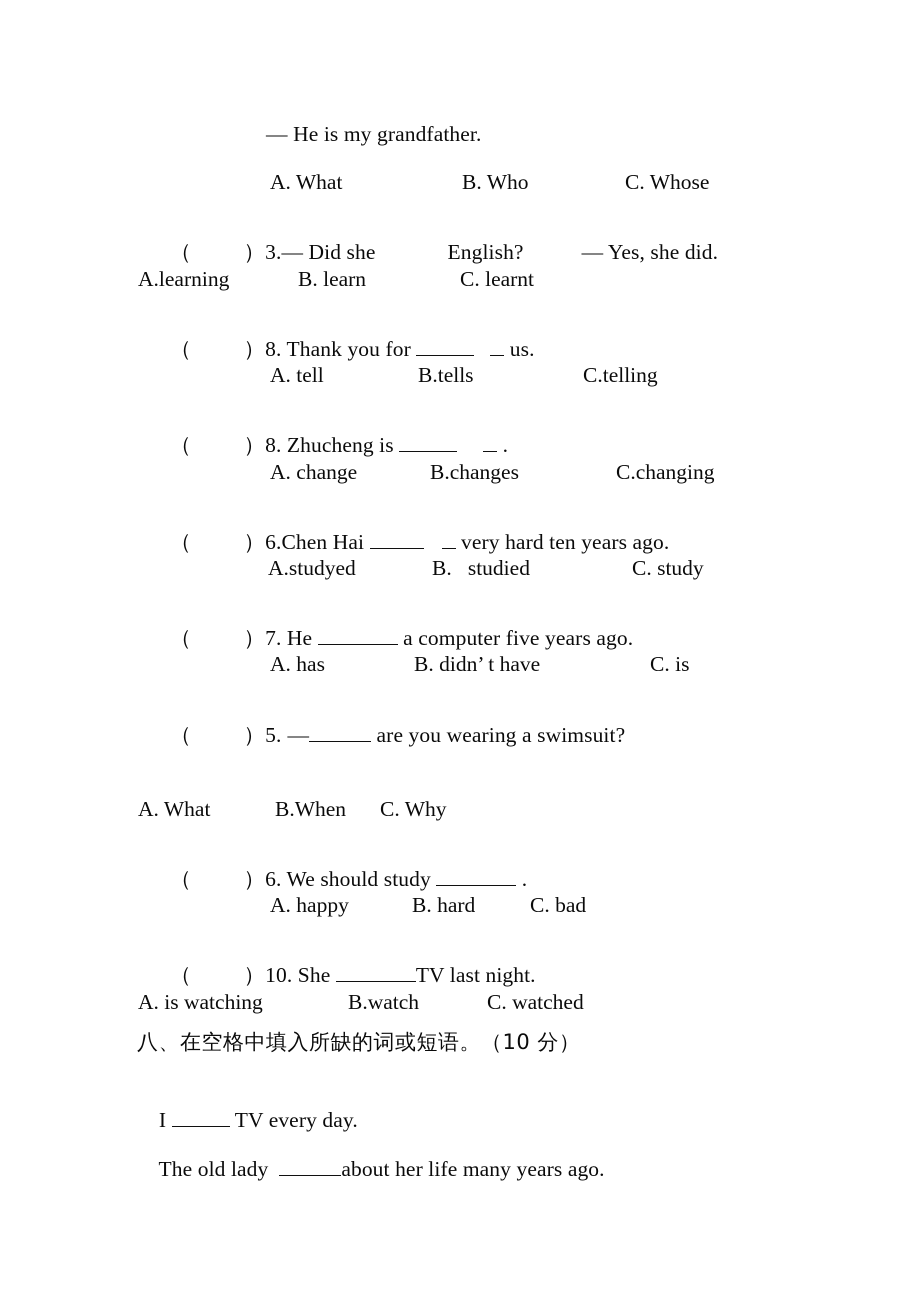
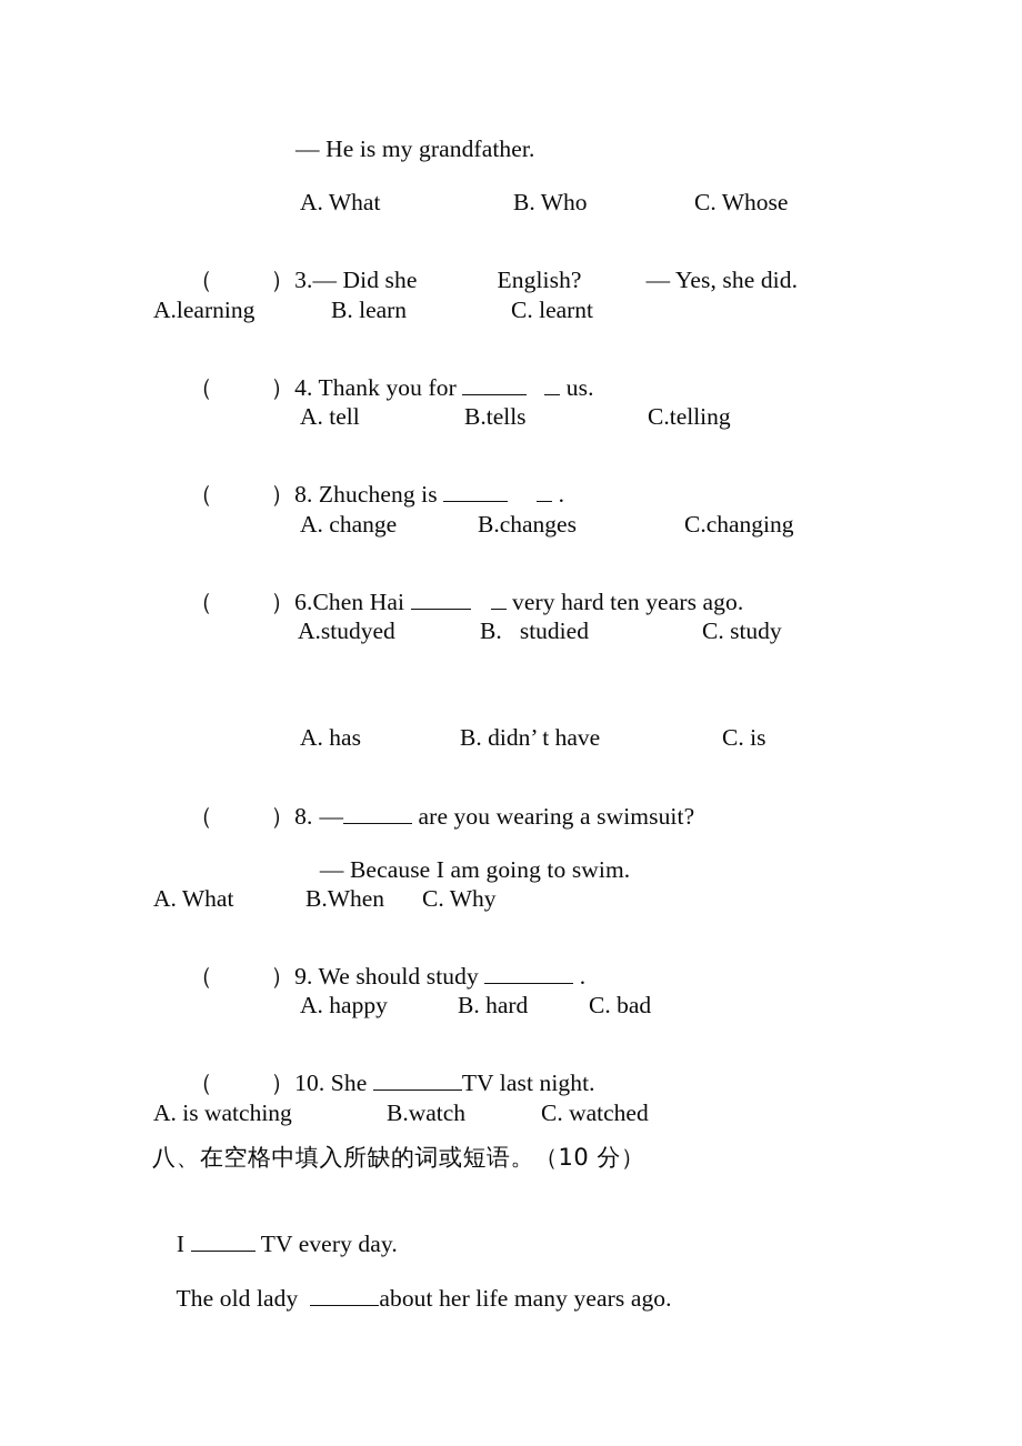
  — He is my grandfather.
  A. What
  B. Who
  C. Whose
  （ ）3.— Did she English? — Yes, she did.
  A.learning
  B. learn
  C. learnt
- （ ）8. Thank you for us.
+ （ ）4. Thank you for us.
  A. tell
  B.tells
  C.telling
  （ ）8. Zhucheng is .
  A. change
  B.changes
  C.changing
  （ ）6.Chen Hai very hard ten years ago.
  A.studyed
  B. studied
  C. study
- （ ）7. He a computer five years ago.
  A. has
  B. didn’ t have
  C. is
- （ ）5. — are you wearing a swimsuit?
+ （ ）8. — are you wearing a swimsuit?
+ — Because I am going to swim.
  A. What
  B.When
  C. Why
- （ ）6. We should study .
+ （ ）9. We should study .
  A. happy
  B. hard
  C. bad
  （ ）10. She TV last night.
  A. is watching
  B.watch
  C. watched
  八、在空格中填入所缺的词或短语。（10 分）
  I TV every day.
  The old lady about her life many years ago.
